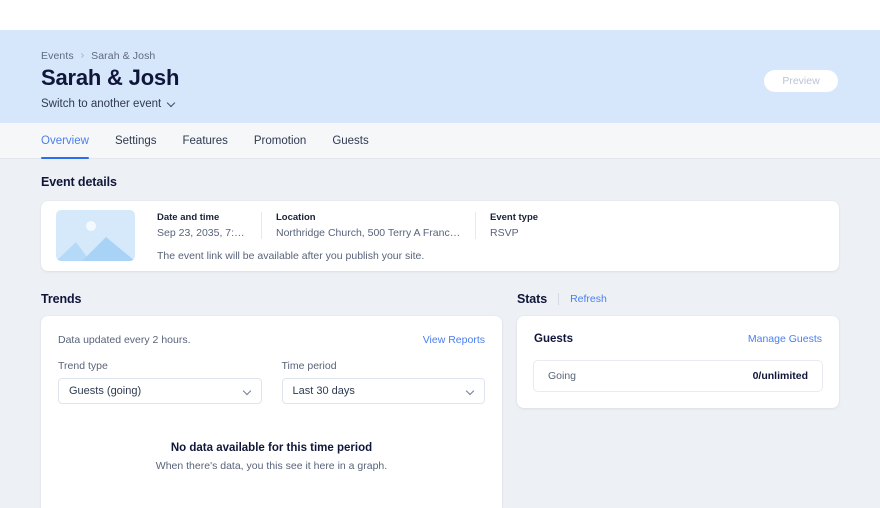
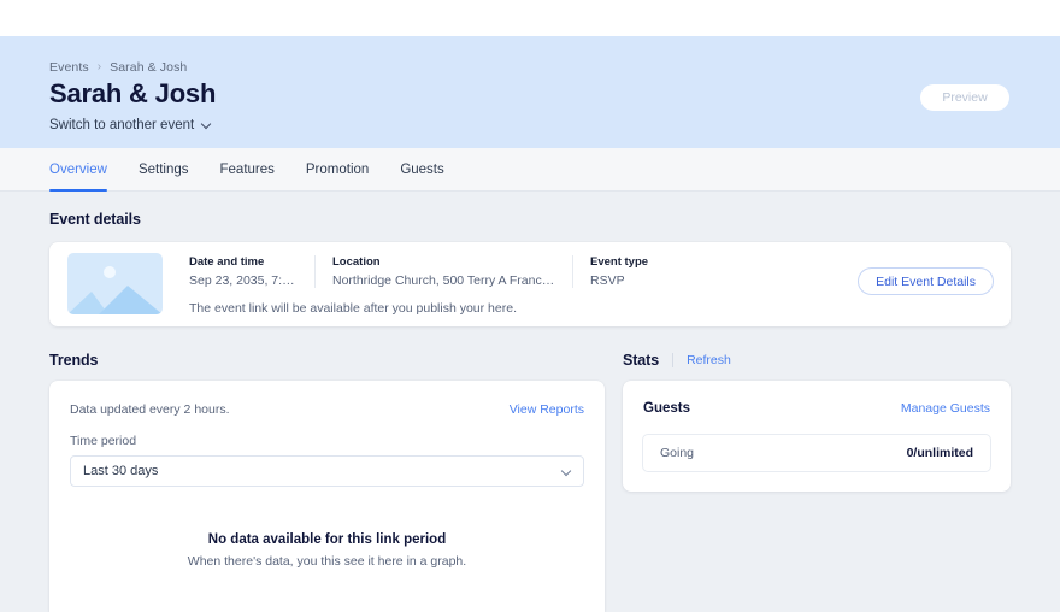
  Events
  ›
  Sarah & Josh
  Sarah & Josh
  Switch to another event
  Preview
  Overview
  Settings
  Features
  Promotion
  Guests
  Event details
  Date and time
  Sep 23, 2035, 7:00
  Location
  Northridge Church, 500 Terry A Francois
  Event type
  RSVP
- The event link will be available after you publish your site.
+ The event link will be available after you publish your here.
+ Edit Event Details
  Trends
  Data updated every 2 hours.
  View Reports
- Trend type
- Guests (going)
  Time period
  Last 30 days
- No data available for this time period
+ No data available for this link period
  When there's data, you this see it here in a graph.
  Stats
  Refresh
  Guests
  Manage Guests
  Going
  0/unlimited
